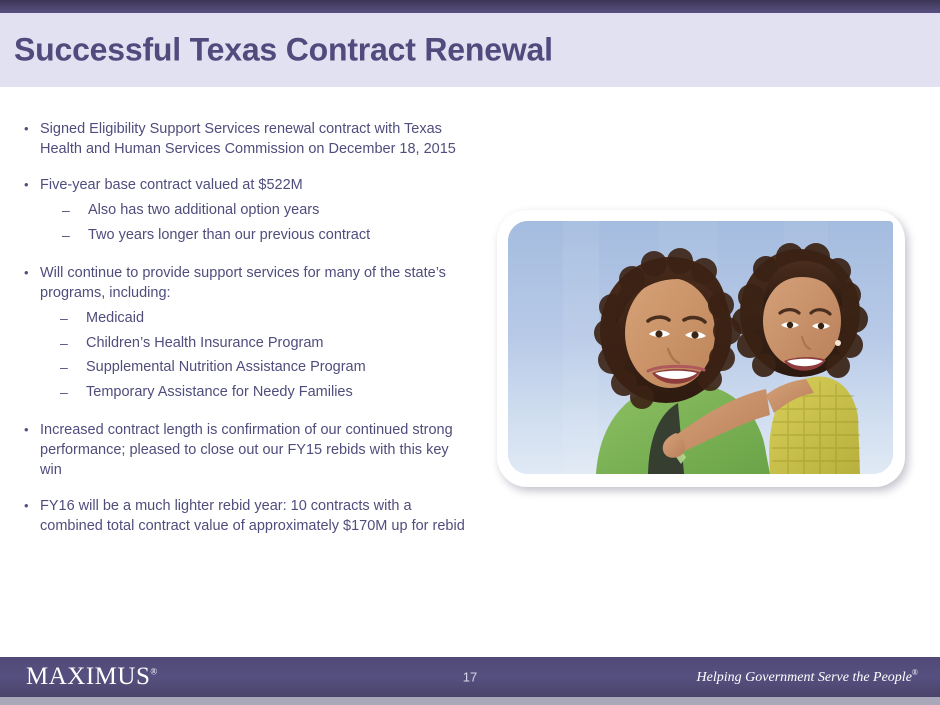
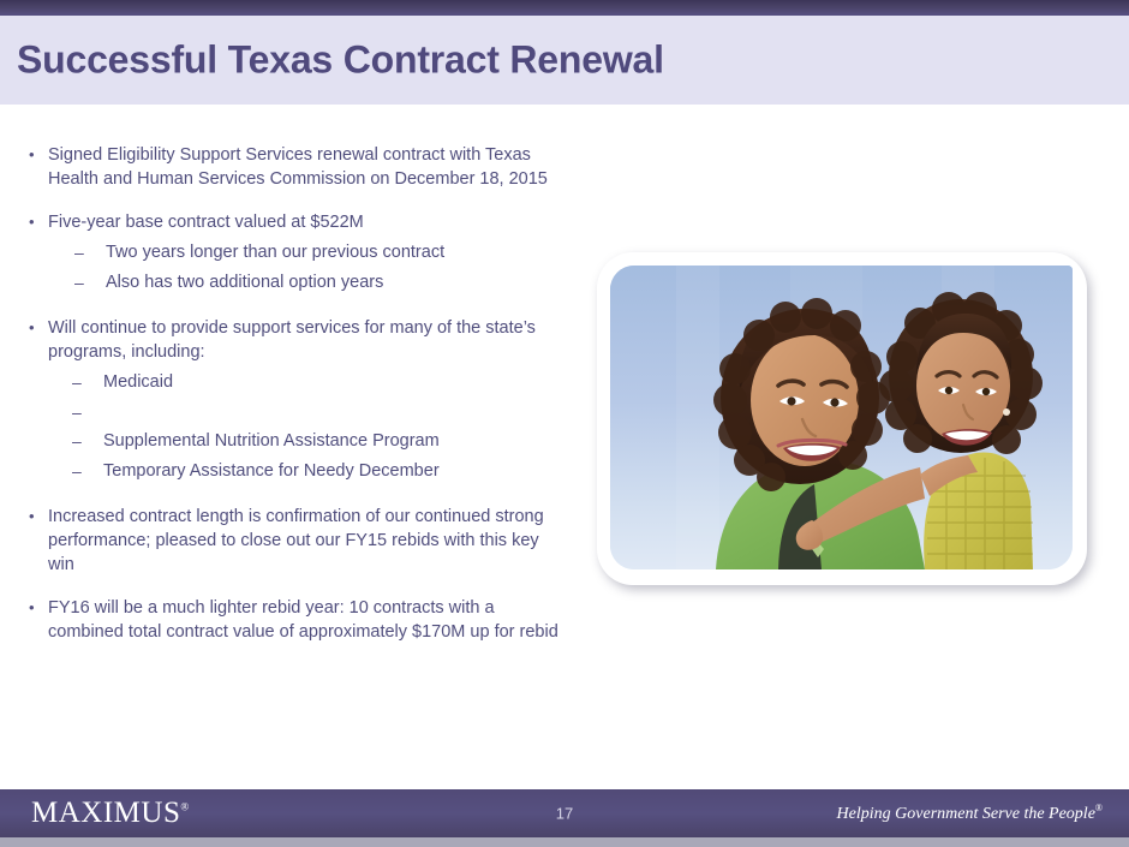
  Successful Texas Contract Renewal
  •
  Signed Eligibility Support Services renewal contract with Texas Health and Human Services Commission on December 18, 2015
  •
  Five-year base contract valued at $522M
  –
- Also has two additional option years
+ Two years longer than our previous contract
  –
- Two years longer than our previous contract
+ Also has two additional option years
  •
  Will continue to provide support services for many of the state’s programs, including:
  –
  Medicaid
  –
- Children’s Health Insurance Program
  –
  Supplemental Nutrition Assistance Program
  –
- Temporary Assistance for Needy Families
+ Temporary Assistance for Needy December
  •
  Increased contract length is confirmation of our continued strong performance; pleased to close out our FY15 rebids with this key win
  •
  FY16 will be a much lighter rebid year: 10 contracts with a combined total contract value of approximately $170M up for rebid
  MAXIMUS®
  17
  Helping Government Serve the People®
